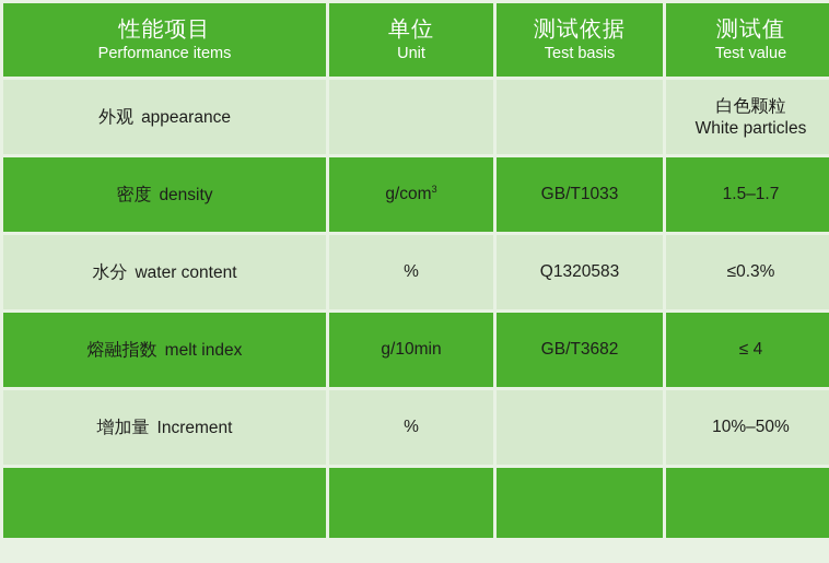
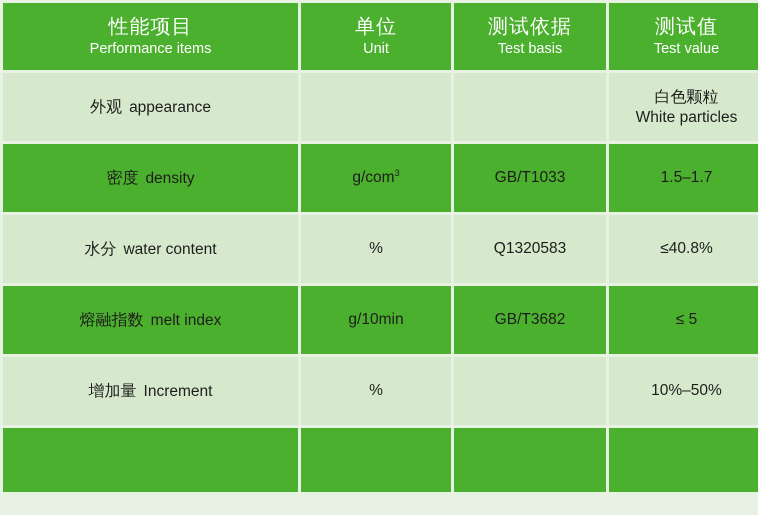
  性能项目 Performance items	单位 Unit	测试依据 Test basis	测试值 Test value
  外观 appearance			白色颗粒 White particles
  密度 density	g/com3	GB/T1033	1.5–1.7
- 水分 water content	%	Q1320583	≤0.3%
+ 水分 water content	%	Q1320583	≤40.8%
- 熔融指数 melt index	g/10min	GB/T3682	≤ 4
+ 熔融指数 melt index	g/10min	GB/T3682	≤ 5
  增加量 Increment	%		10%–50%
